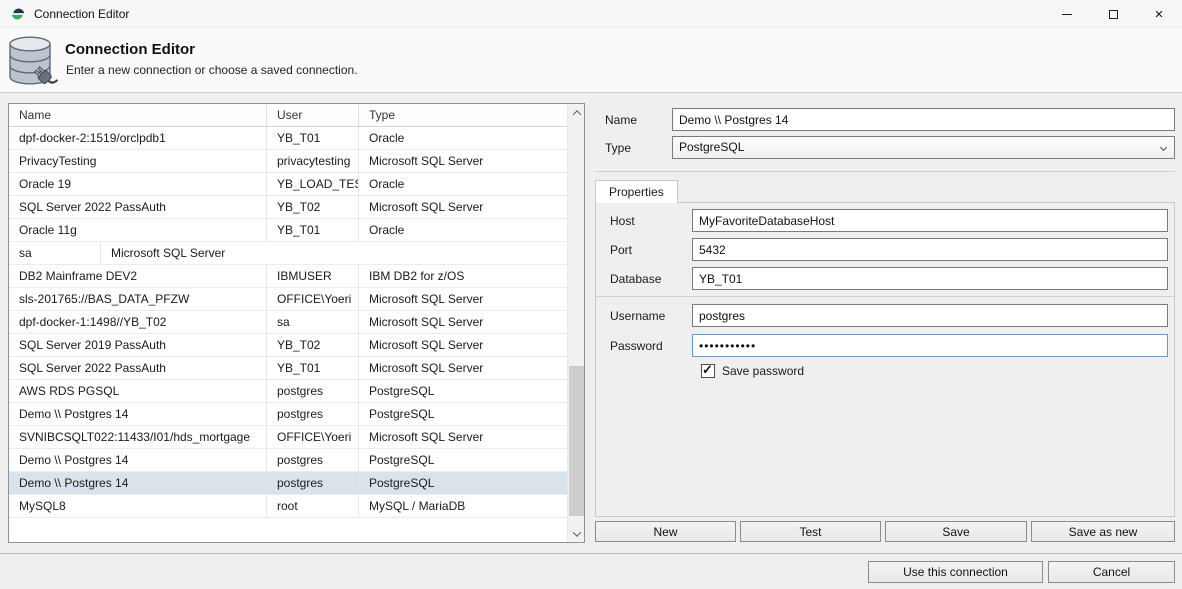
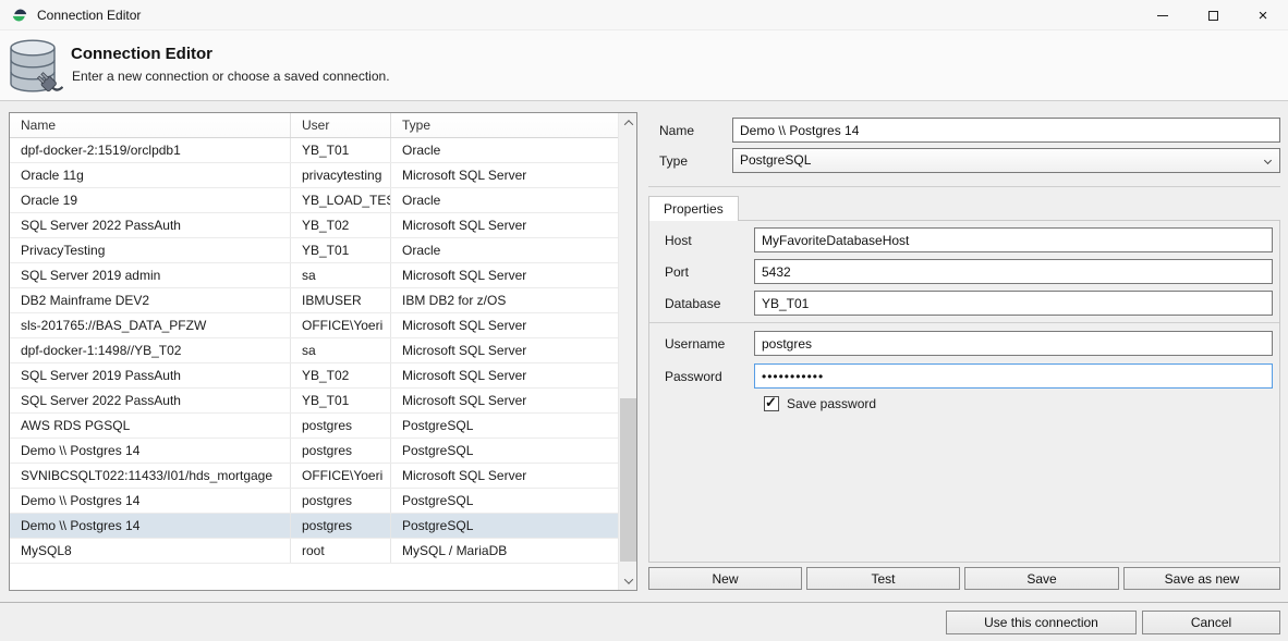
  Connection Editor
  ×
  Connection Editor
  Enter a new connection or choose a saved connection.
  Name
  User
  Type
  dpf-docker-2:1519/orclpdb1
  YB_T01
  Oracle
- PrivacyTesting
+ Oracle 11g
  privacytesting
  Microsoft SQL Server
  Oracle 19
  YB_LOAD_TES
  Oracle
  SQL Server 2022 PassAuth
  YB_T02
  Microsoft SQL Server
- Oracle 11g
+ PrivacyTesting
  YB_T01
  Oracle
+ SQL Server 2019 admin
  sa
  Microsoft SQL Server
  DB2 Mainframe DEV2
  IBMUSER
  IBM DB2 for z/OS
  sls-201765://BAS_DATA_PFZW
  OFFICE\Yoeri
  Microsoft SQL Server
  dpf-docker-1:1498//YB_T02
  sa
  Microsoft SQL Server
  SQL Server 2019 PassAuth
  YB_T02
  Microsoft SQL Server
  SQL Server 2022 PassAuth
  YB_T01
  Microsoft SQL Server
  AWS RDS PGSQL
  postgres
  PostgreSQL
  Demo \\ Postgres 14
  postgres
  PostgreSQL
  SVNIBCSQLT022:11433/I01/hds_mortgage
  OFFICE\Yoeri
  Microsoft SQL Server
  Demo \\ Postgres 14
  postgres
  PostgreSQL
  Demo \\ Postgres 14
  postgres
  PostgreSQL
  MySQL8
  root
  MySQL / MariaDB
  Name
  Demo \\ Postgres 14
  Type
  PostgreSQL
  Properties
  Host
  MyFavoriteDatabaseHost
  Port
  5432
  Database
  YB_T01
  Username
  postgres
  Password
  •••••••••••
  Save password
  New
  Test
  Save
  Save as new
  Use this connection
  Cancel
